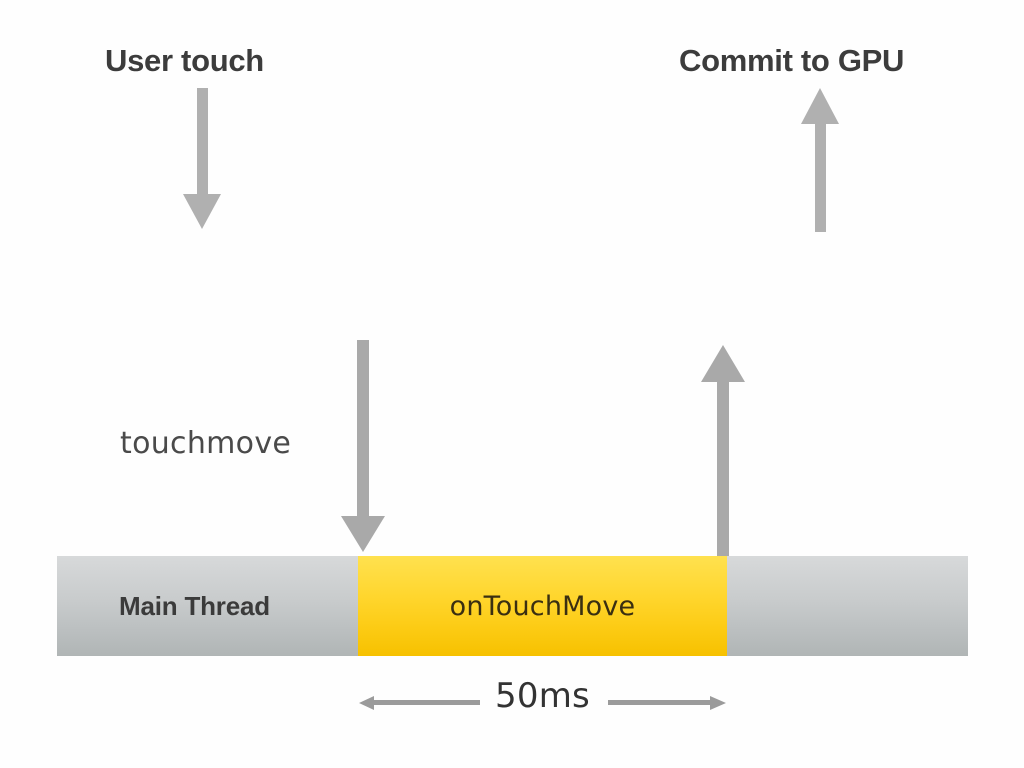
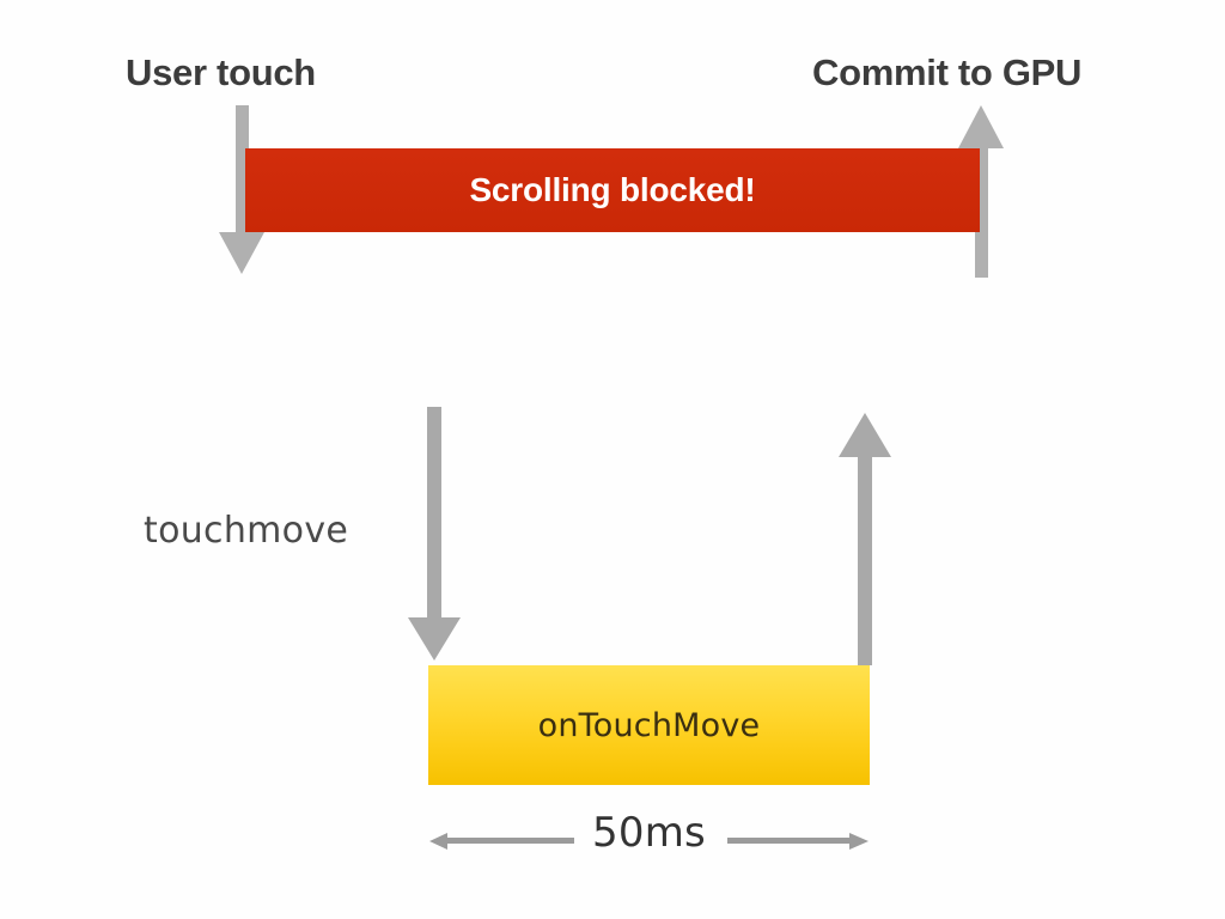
  User touch
  Commit to GPU
+ Scrolling blocked!
  touchmove
- Main Thread
  onTouchMove
  50ms
